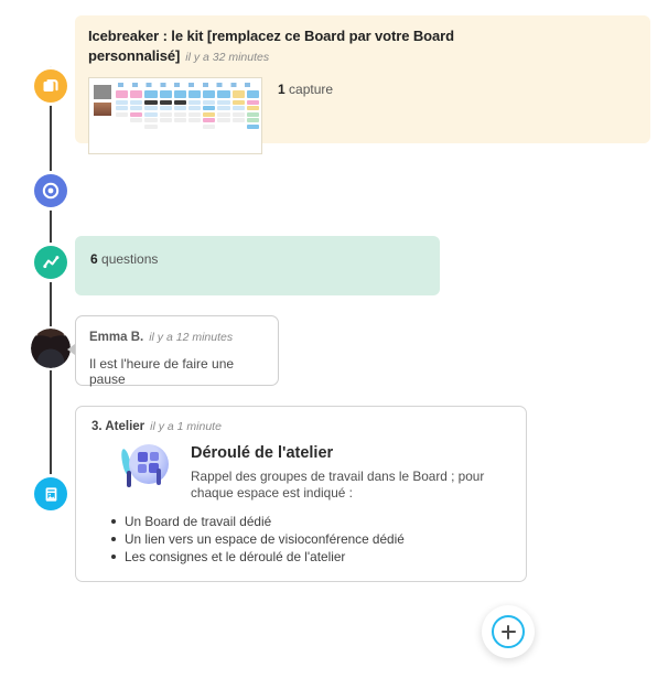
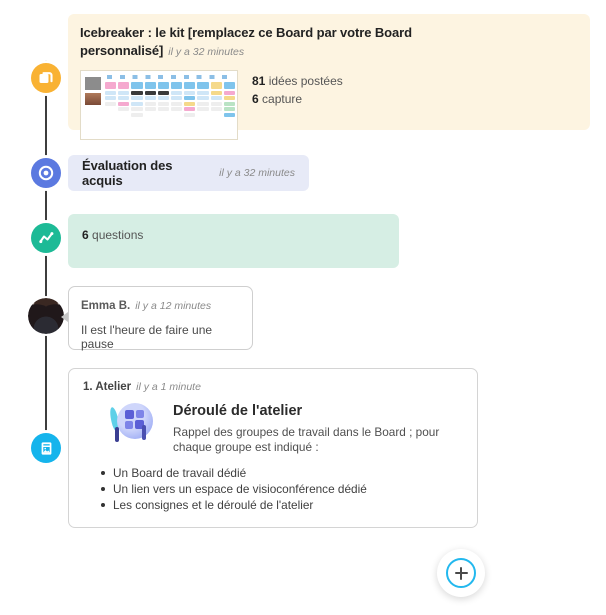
  Icebreaker : le kit [remplacez ce Board par votre Board personnalisé] il y a 32 minutes
+ 81 idées postées
- 1 capture
+ 6 capture
+ Évaluation des acquis
+ il y a 32 minutes
  6 questions
  Emma B. il y a 12 minutes
  Il est l'heure de faire une pause
- 3. Atelier il y a 1 minute
+ 1. Atelier il y a 1 minute
  Déroulé de l'atelier
- Rappel des groupes de travail dans le Board ; pour chaque espace est indiqué :
+ Rappel des groupes de travail dans le Board ; pour chaque groupe est indiqué :
  Un Board de travail dédié
  Un lien vers un espace de visioconférence dédié
  Les consignes et le déroulé de l'atelier
